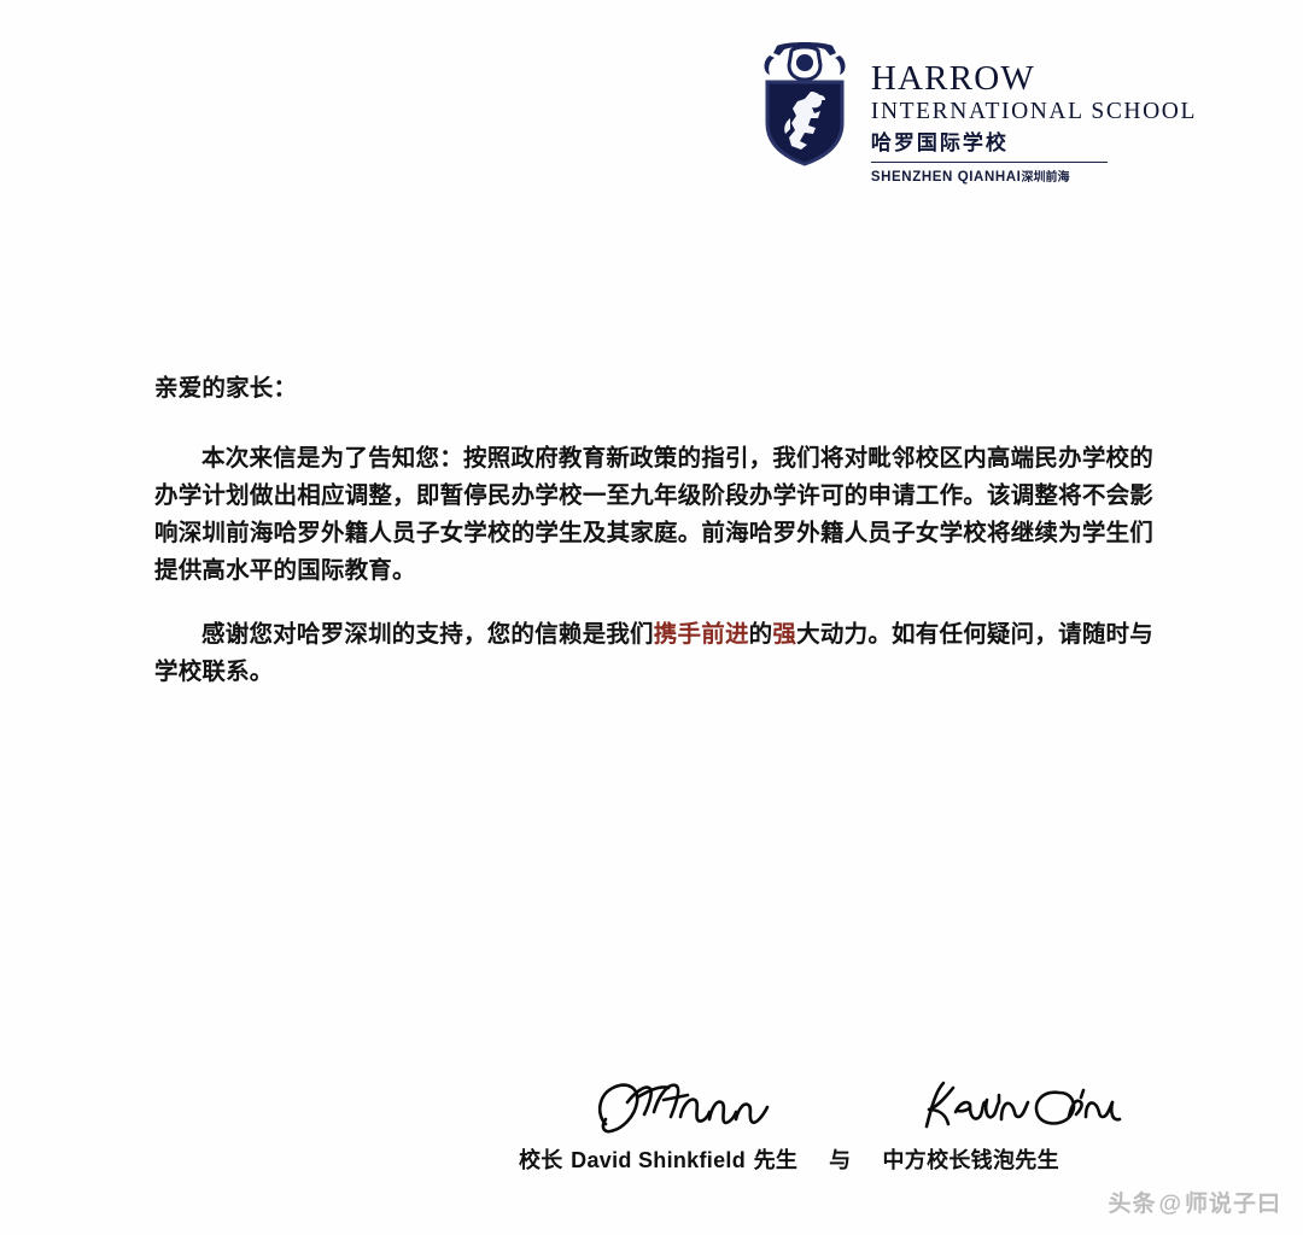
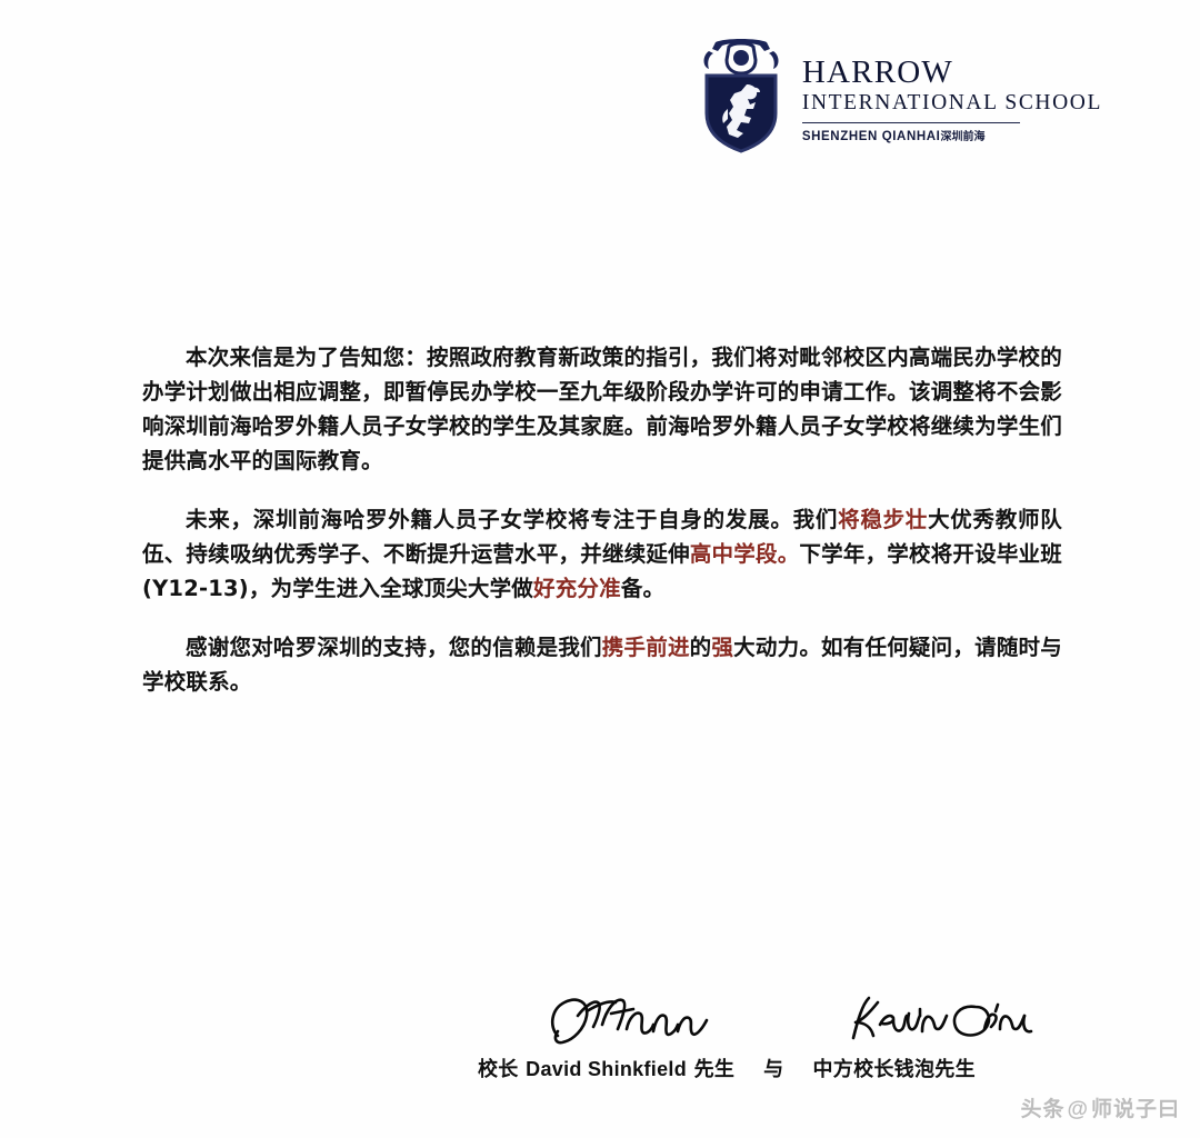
  HARROW
  INTERNATIONAL SCHOOL
- 哈罗国际学校
  SHENZHEN QIANHAI深圳前海
- 亲爱的家长：
  本次来信是为了告知您：按照政府教育新政策的指引，我们将对毗邻校区内高端民办学校的办学计划做出相应调整，即暂停民办学校一至九年级阶段办学许可的申请工作。该调整将不会影响深圳前海哈罗外籍人员子女学校的学生及其家庭。前海哈罗外籍人员子女学校将继续为学生们提供高水平的国际教育。
+ 未来，深圳前海哈罗外籍人员子女学校将专注于自身的发展。我们将稳步壮大优秀教师队伍、持续吸纳优秀学子、不断提升运营水平，并继续延伸高中学段。下学年，学校将开设毕业班(Y12-13)，为学生进入全球顶尖大学做好充分准备。
  感谢您对哈罗深圳的支持，您的信赖是我们携手前进的强大动力。如有任何疑问，请随时与学校联系。
  校长 David Shinkfield 先生 与 中方校长钱泡先生
  头条@师说子曰
